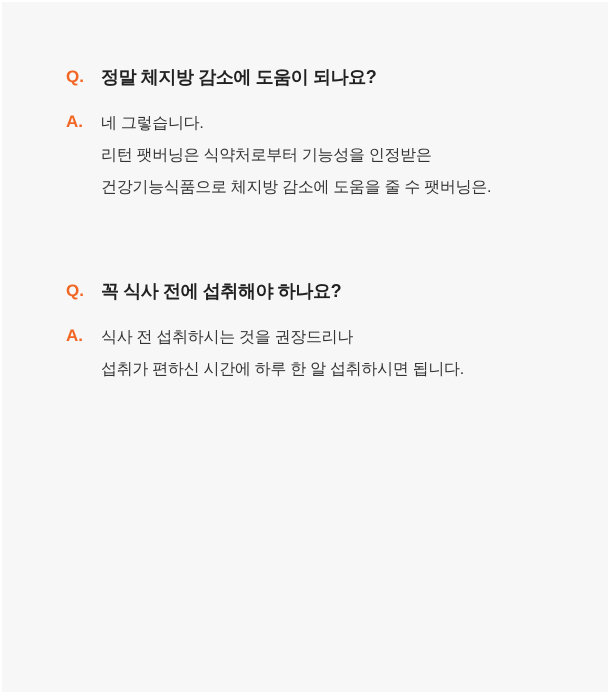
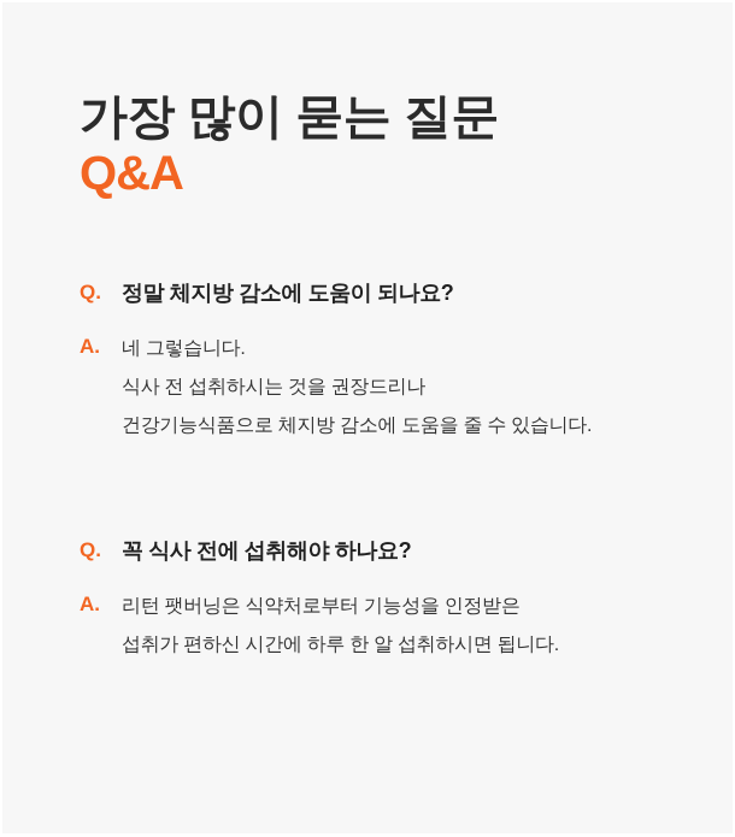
+ 가장 많이 묻는 질문
+ Q&A
  Q.
  정말 체지방 감소에 도움이 되나요?
  A.
  네 그렇습니다.
- 리턴 팻버닝은 식약처로부터 기능성을 인정받은
+ 식사 전 섭취하시는 것을 권장드리나
- 건강기능식품으로 체지방 감소에 도움을 줄 수 팻버닝은.
+ 건강기능식품으로 체지방 감소에 도움을 줄 수 있습니다.
  Q.
  꼭 식사 전에 섭취해야 하나요?
  A.
- 식사 전 섭취하시는 것을 권장드리나
+ 리턴 팻버닝은 식약처로부터 기능성을 인정받은
  섭취가 편하신 시간에 하루 한 알 섭취하시면 됩니다.
